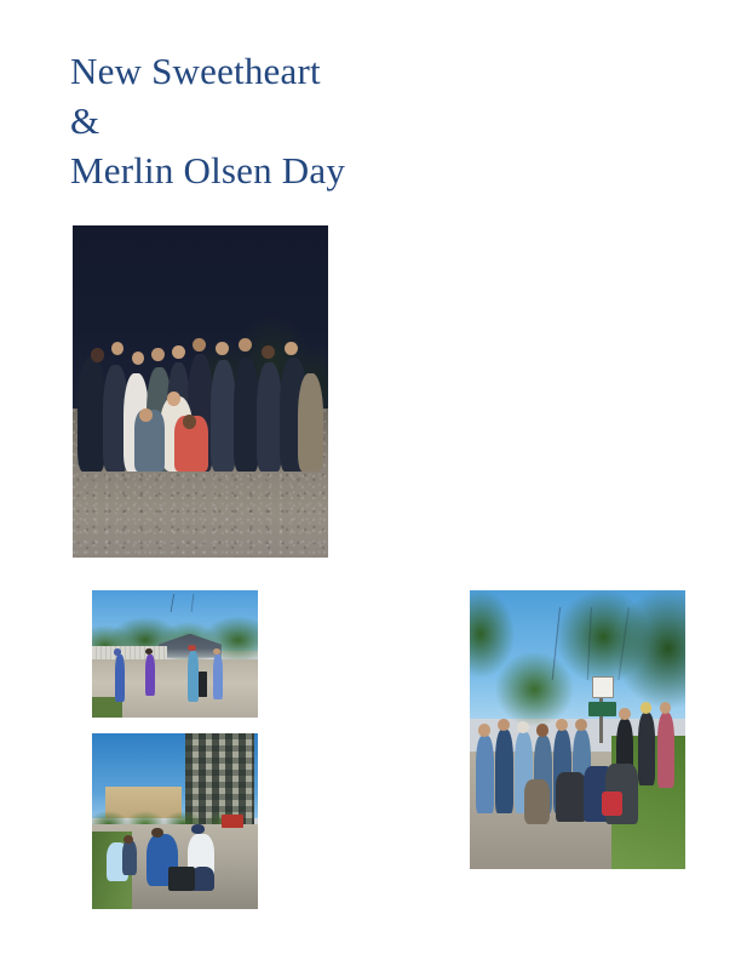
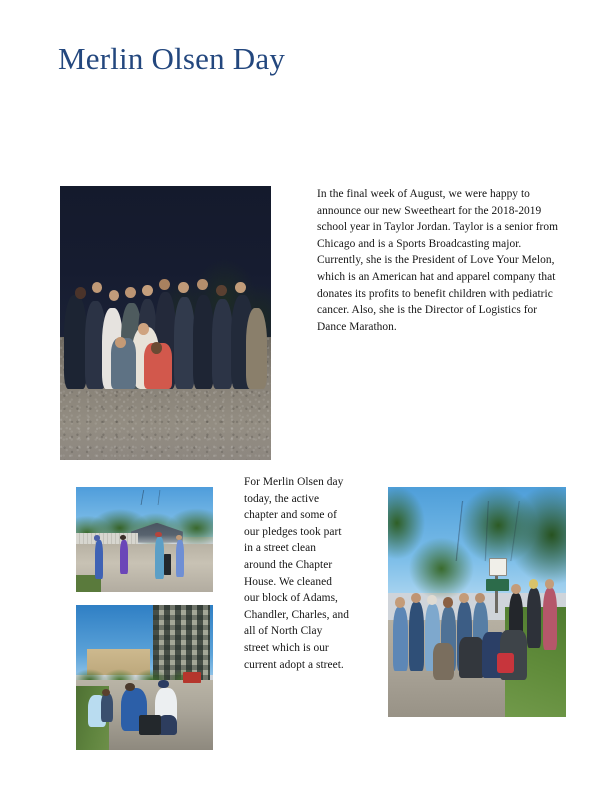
- New Sweetheart
- &
  Merlin Olsen Day
+ In the final week of August, we were happy to announce our new Sweetheart for the 2018-2019 school year in Taylor Jordan. Taylor is a senior from Chicago and is a Sports Broadcasting major. Currently, she is the President of Love Your Melon, which is an American hat and apparel company that donates its profits to benefit children with pediatric cancer. Also, she is the Director of Logistics for Dance Marathon.
+ For Merlin Olsen day today, the active chapter and some of our pledges took part in a street clean around the Chapter House. We cleaned our block of Adams, Chandler, Charles, and all of North Clay street which is our current adopt a street.
